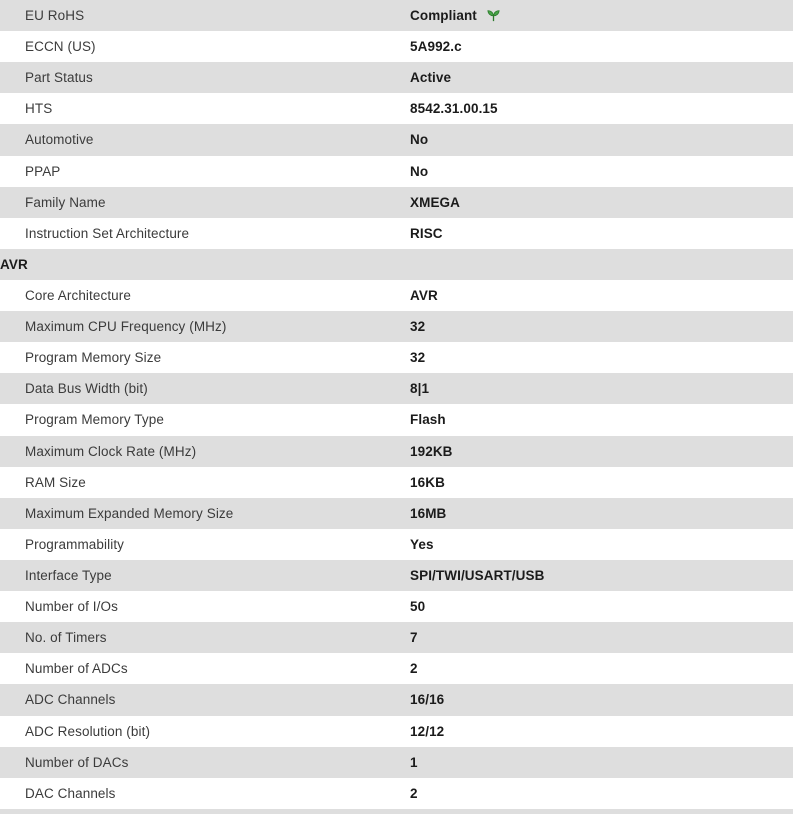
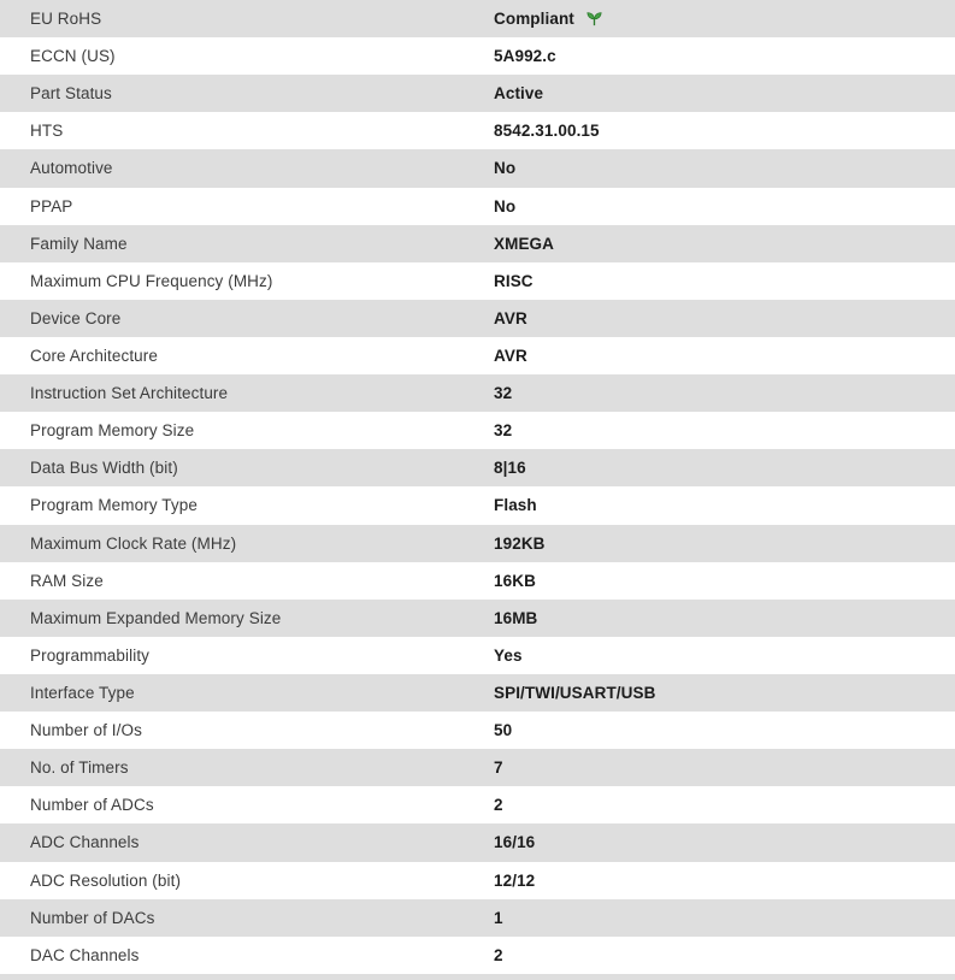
  EU RoHS
  Compliant
  ECCN (US)
  5A992.c
  Part Status
  Active
  HTS
  8542.31.00.15
  Automotive
  No
  PPAP
  No
  Family Name
  XMEGA
- Instruction Set Architecture
+ Maximum CPU Frequency (MHz)
  RISC
+ Device Core
  AVR
  Core Architecture
  AVR
- Maximum CPU Frequency (MHz)
+ Instruction Set Architecture
  32
  Program Memory Size
  32
  Data Bus Width (bit)
- 8|1
+ 8|16
  Program Memory Type
  Flash
  Maximum Clock Rate (MHz)
  192KB
  RAM Size
  16KB
  Maximum Expanded Memory Size
  16MB
  Programmability
  Yes
  Interface Type
  SPI/TWI/USART/USB
  Number of I/Os
  50
  No. of Timers
  7
  Number of ADCs
  2
  ADC Channels
  16/16
  ADC Resolution (bit)
  12/12
  Number of DACs
  1
  DAC Channels
  2
